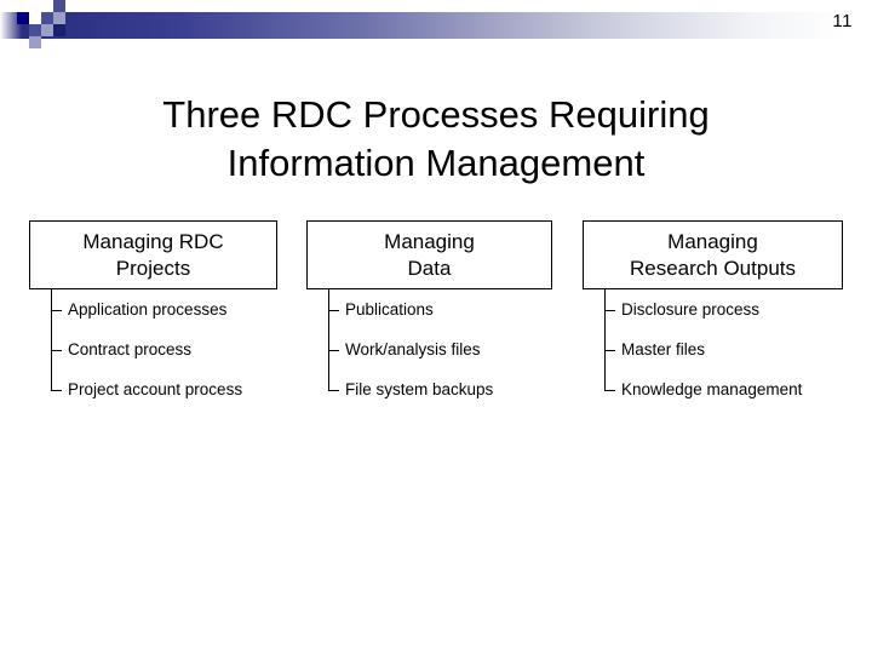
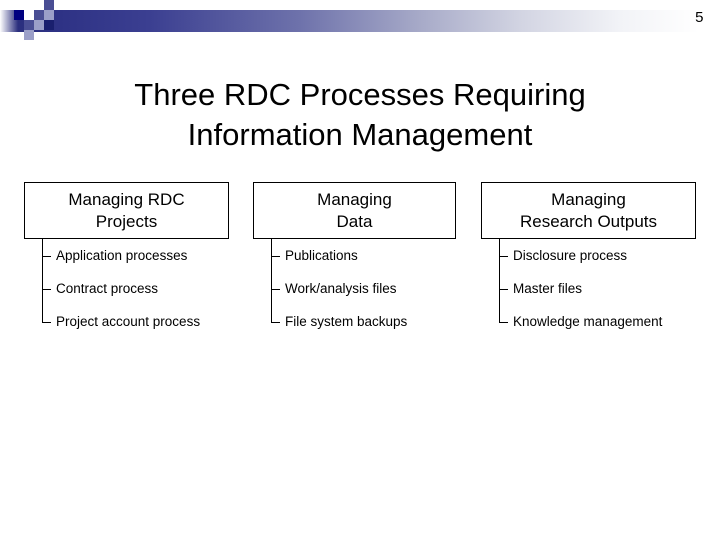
- 11
+ 5
  Three RDC Processes Requiring
  Information Management
  Managing RDC
  Projects
  Application processes
  Contract process
  Project account process
  Managing
  Data
  Publications
  Work/analysis files
  File system backups
  Managing
  Research Outputs
  Disclosure process
  Master files
  Knowledge management
